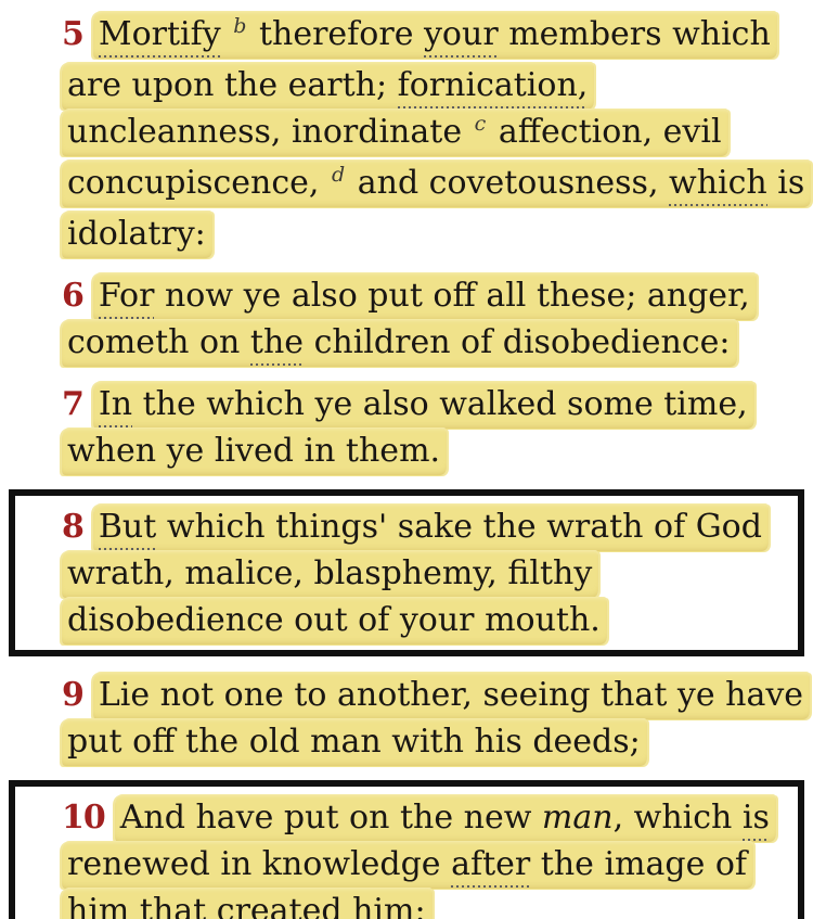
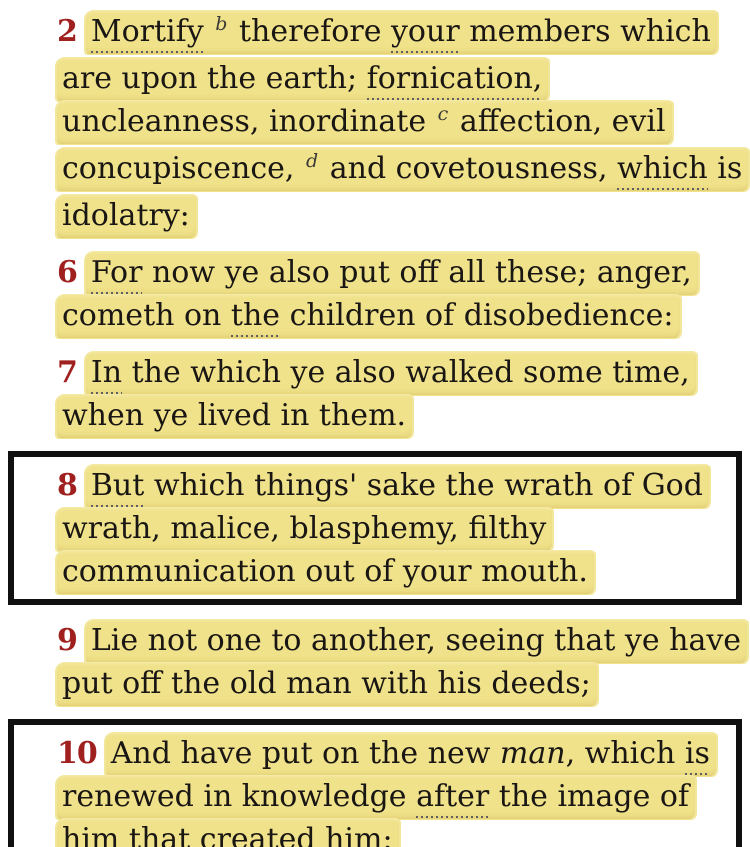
- 5 Mortify b therefore your members which
+ 2 Mortify b therefore your members which
  are upon the earth; fornication,
  uncleanness, inordinate c affection, evil
  concupiscence, d and covetousness, which is
  idolatry:
  6 For now ye also put off all these; anger,
  cometh on the children of disobedience:
  7 In the which ye also walked some time,
  when ye lived in them.
  8 But which things' sake the wrath of God
  wrath, malice, blasphemy, filthy
- disobedience out of your mouth.
+ communication out of your mouth.
  9 Lie not one to another, seeing that ye have
  put off the old man with his deeds;
  10 And have put on the new man, which is
  renewed in knowledge after the image of
  him that created him:
